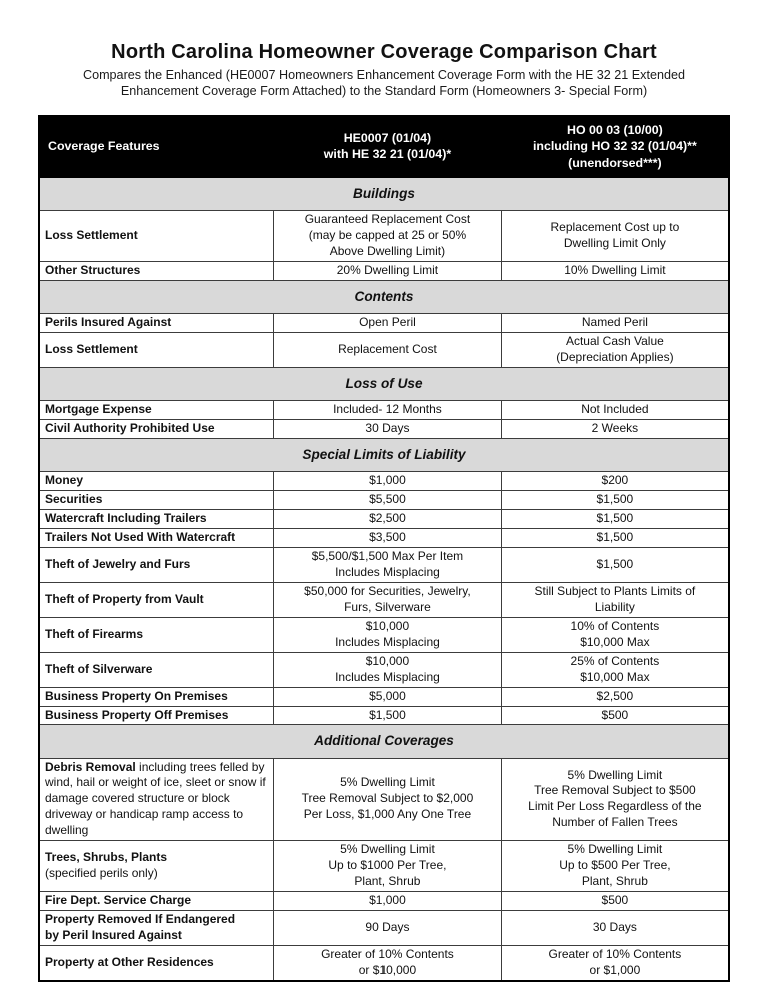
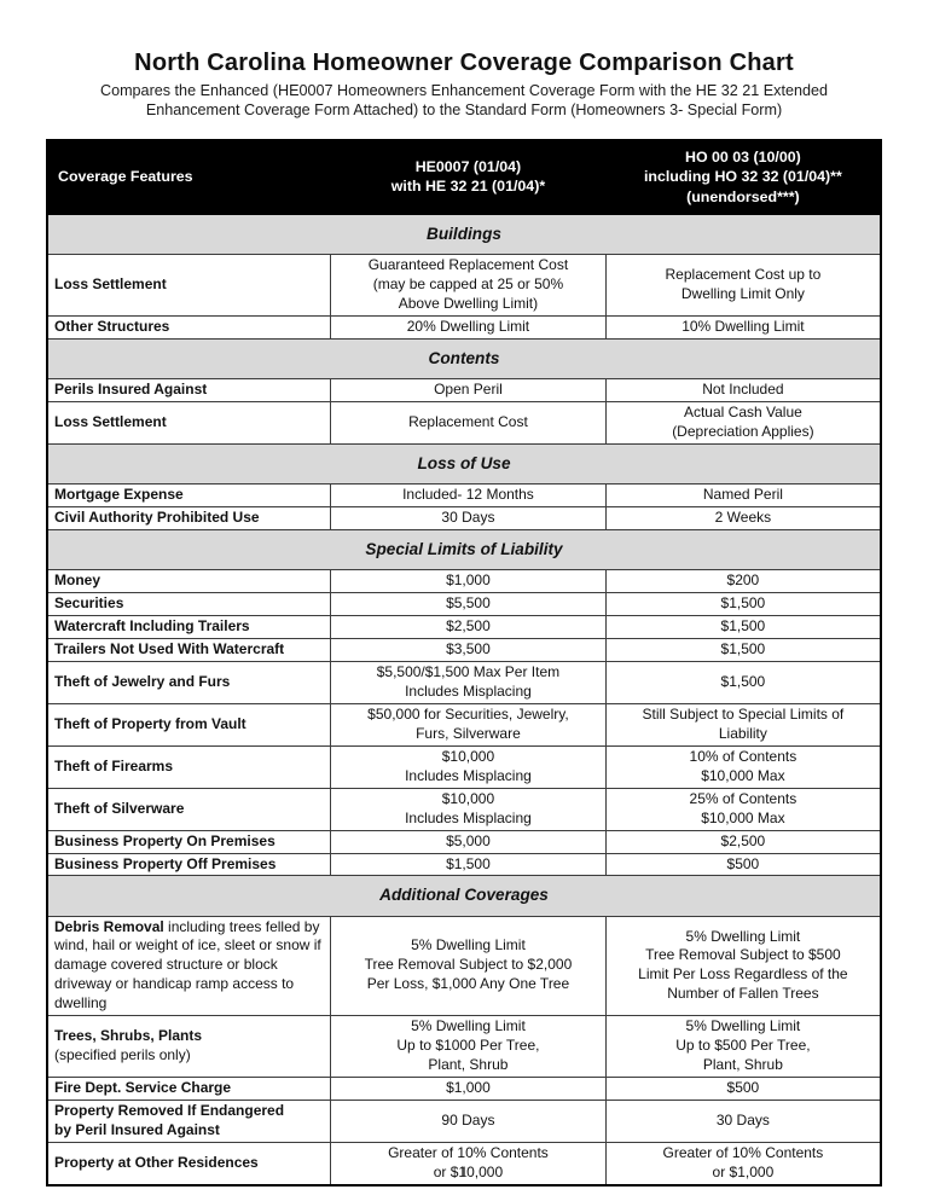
  North Carolina Homeowner Coverage Comparison Chart
  Compares the Enhanced (HE0007 Homeowners Enhancement Coverage Form with the HE 32 21 Extended
  Enhancement Coverage Form Attached) to the Standard Form (Homeowners 3- Special Form)
  Coverage Features	HE0007 (01/04) with HE 32 21 (01/04)*	HO 00 03 (10/00) including HO 32 32 (01/04)** (unendorsed***)
  Buildings
  Loss Settlement	Guaranteed Replacement Cost (may be capped at 25 or 50% Above Dwelling Limit)	Replacement Cost up to Dwelling Limit Only
  Other Structures	20% Dwelling Limit	10% Dwelling Limit
  Contents
- Perils Insured Against	Open Peril	Named Peril
+ Perils Insured Against	Open Peril	Not Included
  Loss Settlement	Replacement Cost	Actual Cash Value (Depreciation Applies)
  Loss of Use
- Mortgage Expense	Included- 12 Months	Not Included
+ Mortgage Expense	Included- 12 Months	Named Peril
  Civil Authority Prohibited Use	30 Days	2 Weeks
  Special Limits of Liability
  Money	$1,000	$200
  Securities	$5,500	$1,500
  Watercraft Including Trailers	$2,500	$1,500
  Trailers Not Used With Watercraft	$3,500	$1,500
  Theft of Jewelry and Furs	$5,500/$1,500 Max Per Item Includes Misplacing	$1,500
- Theft of Property from Vault	$50,000 for Securities, Jewelry, Furs, Silverware	Still Subject to Plants Limits of Liability
+ Theft of Property from Vault	$50,000 for Securities, Jewelry, Furs, Silverware	Still Subject to Special Limits of Liability
  Theft of Firearms	$10,000 Includes Misplacing	10% of Contents $10,000 Max
  Theft of Silverware	$10,000 Includes Misplacing	25% of Contents $10,000 Max
  Business Property On Premises	$5,000	$2,500
  Business Property Off Premises	$1,500	$500
  Additional Coverages
  Debris Removal including trees felled by wind, hail or weight of ice, sleet or snow if damage covered structure or block driveway or handicap ramp access to dwelling	5% Dwelling Limit Tree Removal Subject to $2,000 Per Loss, $1,000 Any One Tree	5% Dwelling Limit Tree Removal Subject to $500 Limit Per Loss Regardless of the Number of Fallen Trees
  Trees, Shrubs, Plants(specified perils only)	5% Dwelling Limit Up to $1000 Per Tree, Plant, Shrub	5% Dwelling Limit Up to $500 Per Tree, Plant, Shrub
  Fire Dept. Service Charge	$1,000	$500
  Property Removed If Endangered by Peril Insured Against	90 Days	30 Days
  Property at Other Residences	Greater of 10% Contents or $10,000	Greater of 10% Contents or $1,000
  1
